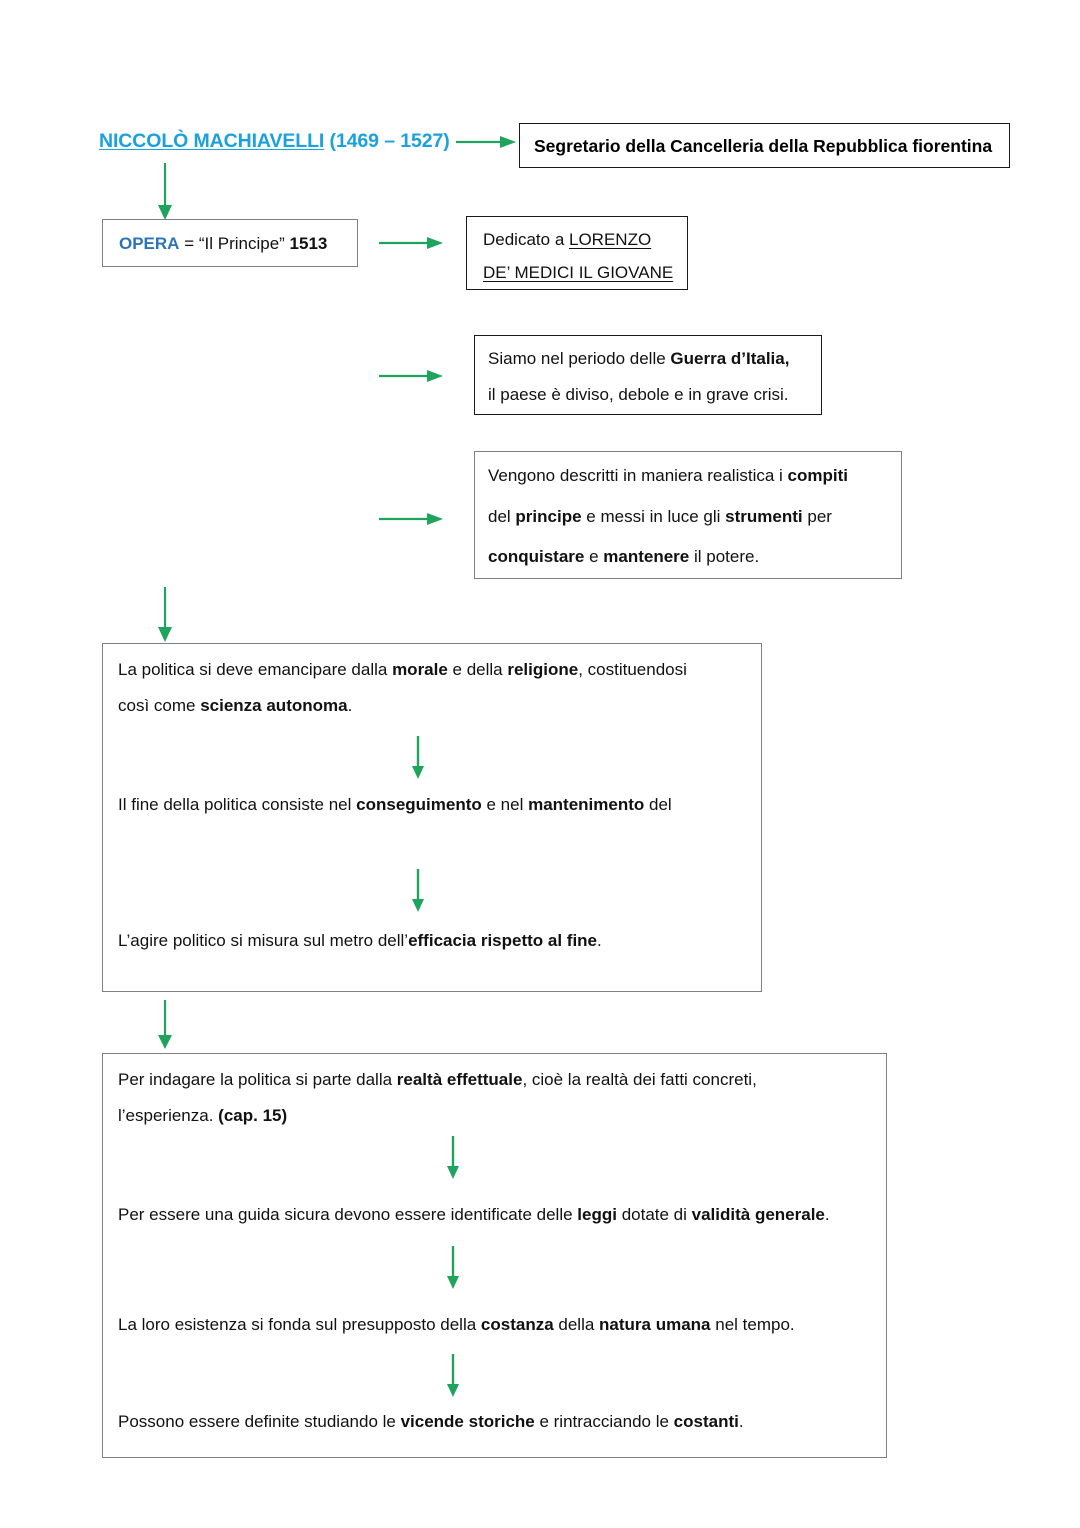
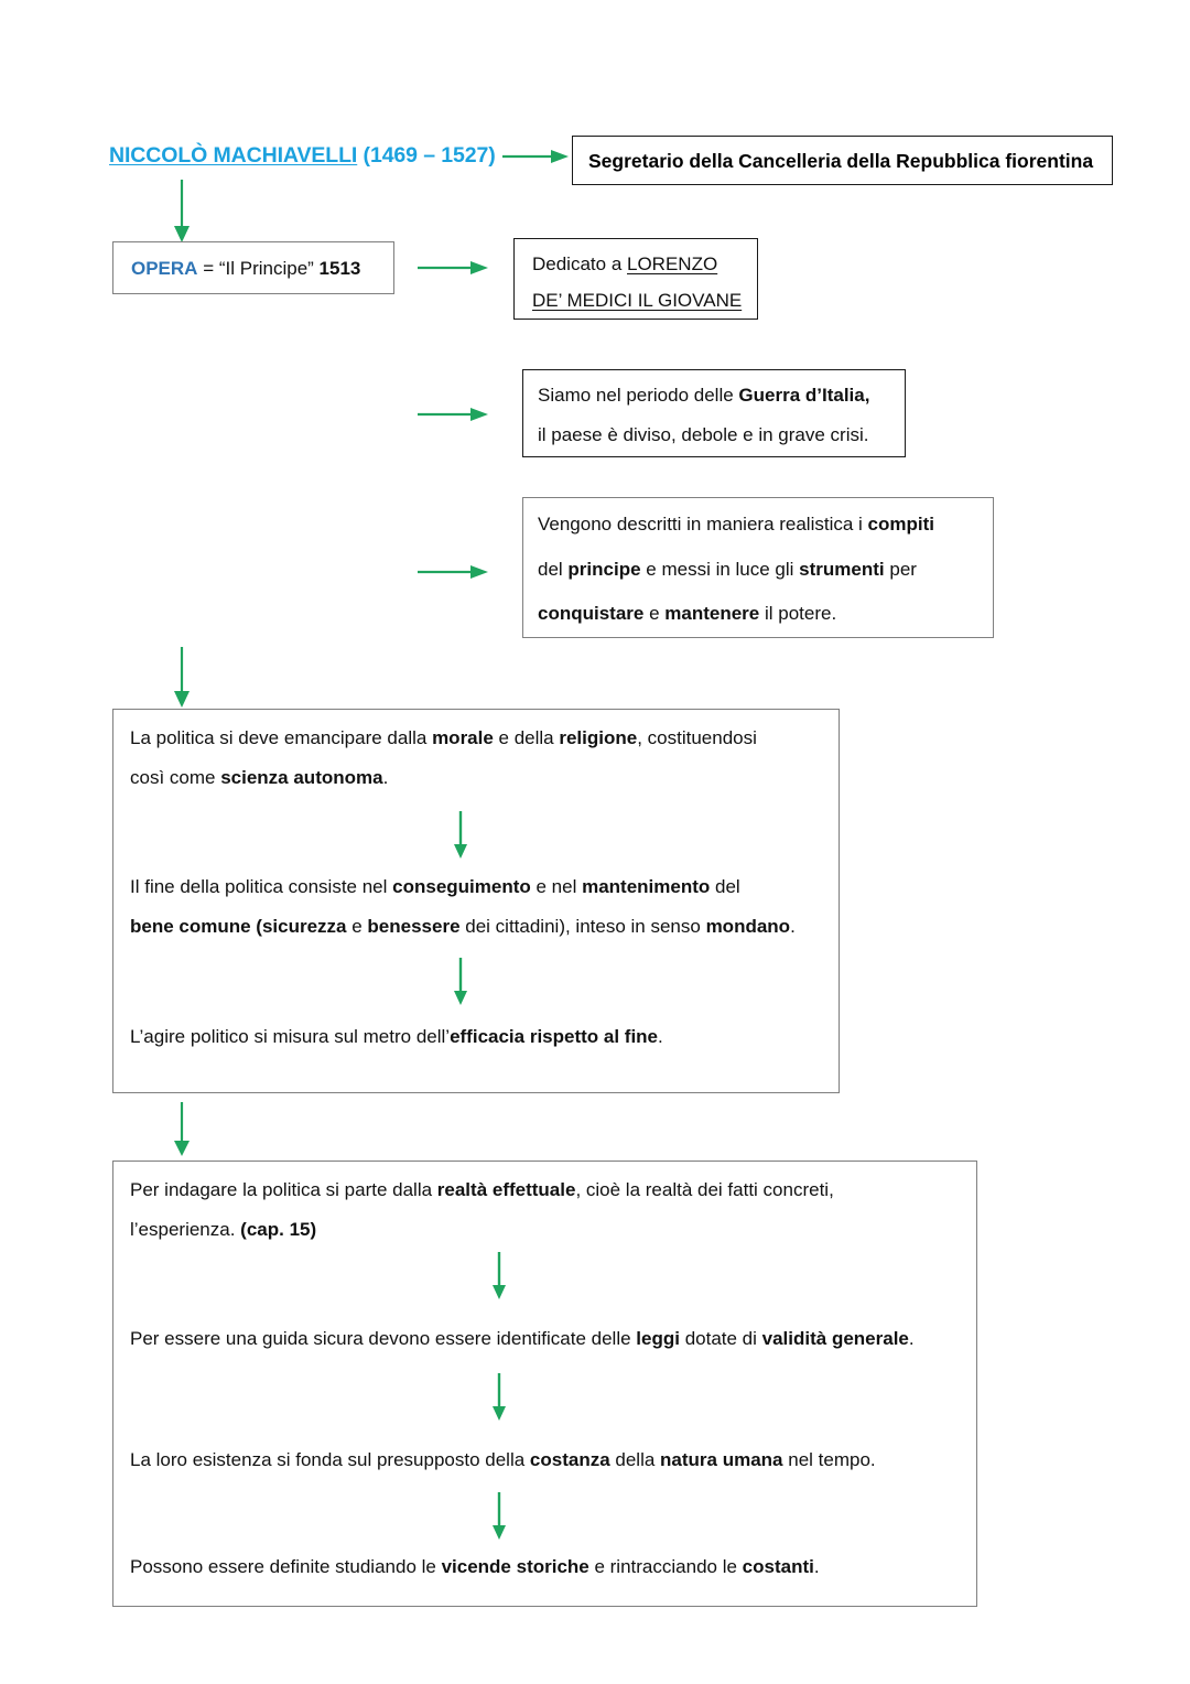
  NICCOLÒ MACHIAVELLI (1469 – 1527)
  Segretario della Cancelleria della Repubblica fiorentina
  OPERA = “Il Principe” 1513
  Dedicato a LORENZO
  DE’ MEDICI IL GIOVANE
  Siamo nel periodo delle Guerra d’Italia,
  il paese è diviso, debole e in grave crisi.
  Vengono descritti in maniera realistica i compiti
  del principe e messi in luce gli strumenti per
  conquistare e mantenere il potere.
  La politica si deve emancipare dalla morale e della religione, costituendosi
  così come scienza autonoma.
  Il fine della politica consiste nel conseguimento e nel mantenimento del
+ bene comune (sicurezza e benessere dei cittadini), inteso in senso mondano.
  L’agire politico si misura sul metro dell’efficacia rispetto al fine.
  Per indagare la politica si parte dalla realtà effettuale, cioè la realtà dei fatti concreti,
  l’esperienza. (cap. 15)
  Per essere una guida sicura devono essere identificate delle leggi dotate di validità generale.
  La loro esistenza si fonda sul presupposto della costanza della natura umana nel tempo.
  Possono essere definite studiando le vicende storiche e rintracciando le costanti.
